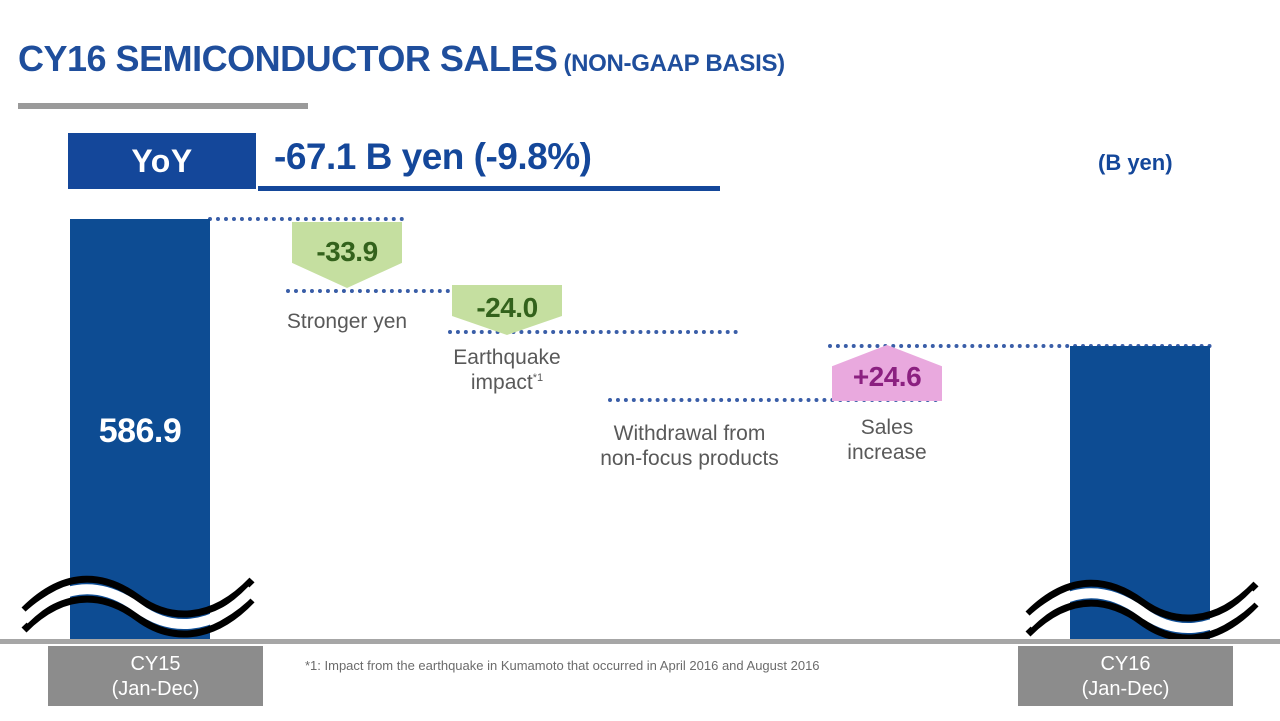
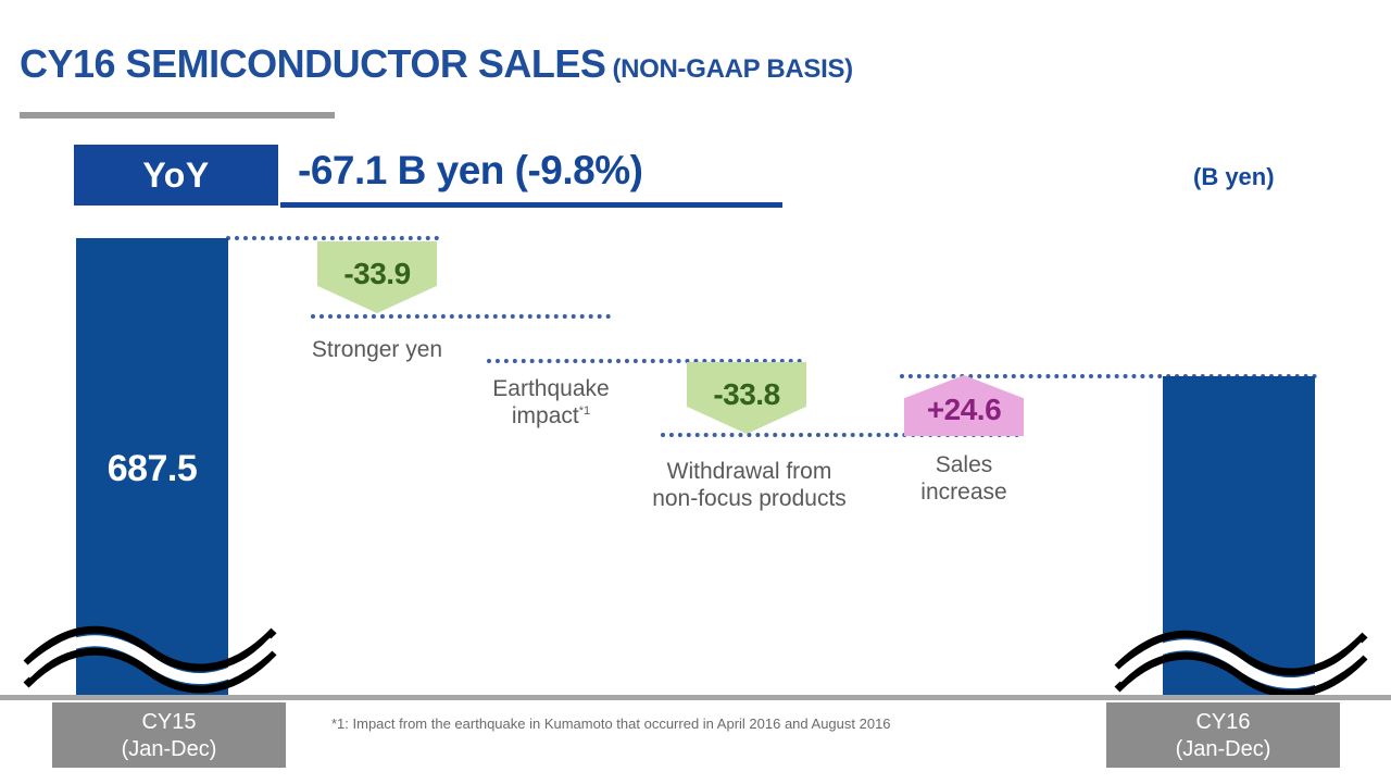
  CY16 SEMICONDUCTOR SALES (NON-GAAP BASIS)
  YoY
  -67.1 B yen (-9.8%)
  (B yen)
- 586.9
+ 687.5
  -33.9
  Stronger yen
- -24.0
  Earthquake
  impact*1
+ -33.8
  Withdrawal from
  non-focus products
  +24.6
  Sales
  increase
  CY15
  (Jan-Dec)
  CY16
  (Jan-Dec)
  *1: Impact from the earthquake in Kumamoto that occurred in April 2016 and August 2016
